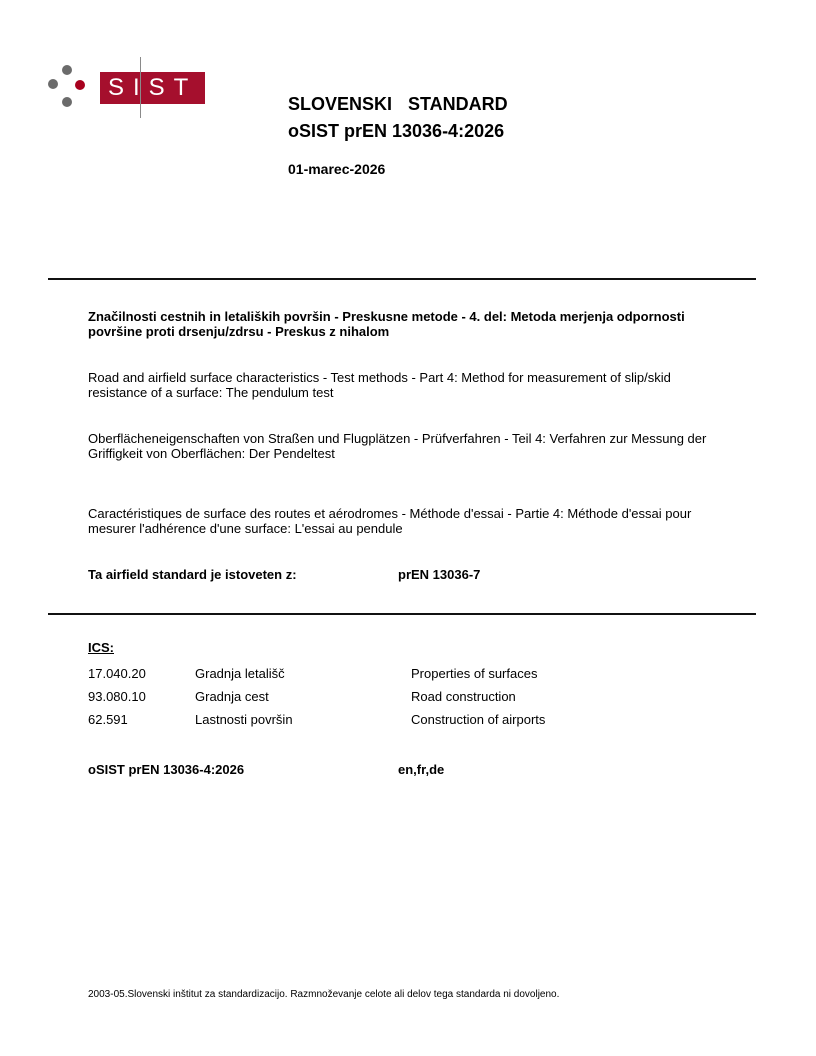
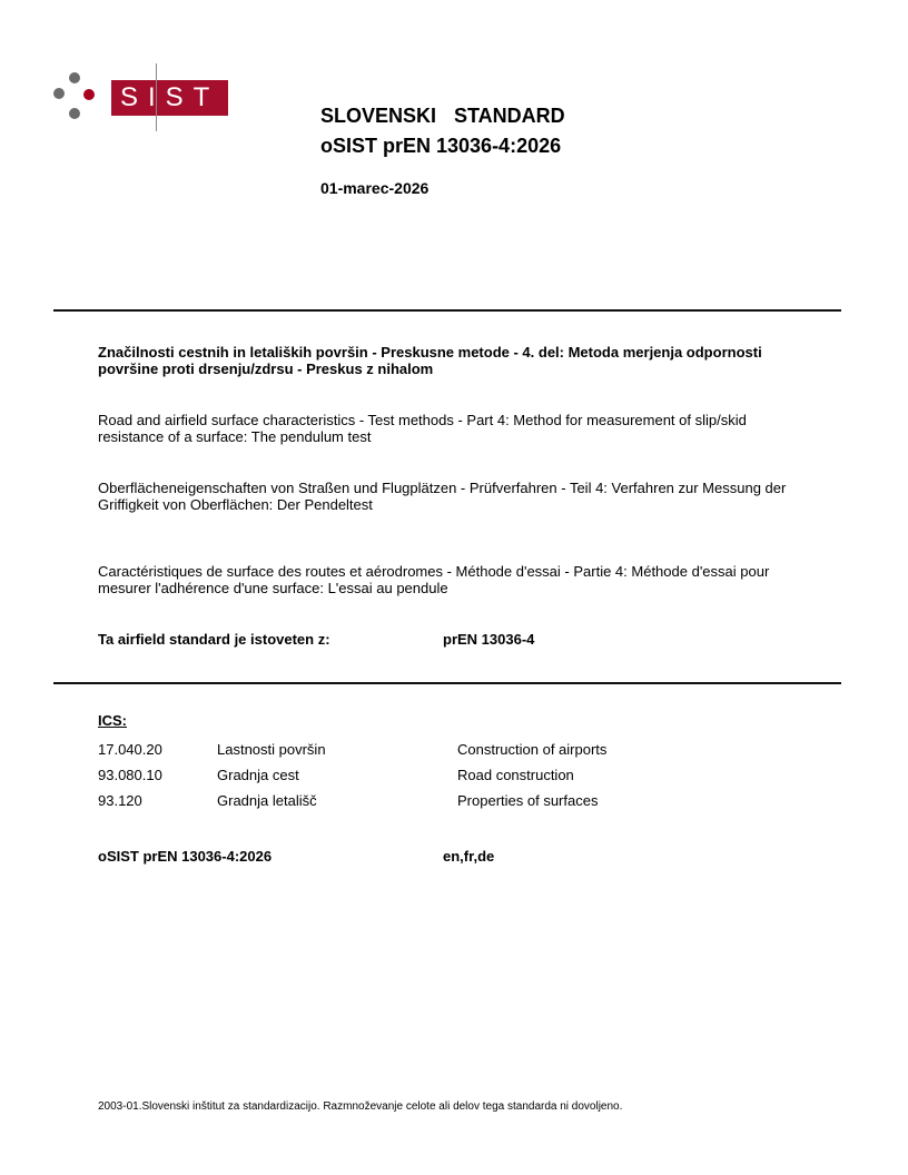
  SST
  SLOVENSKI STANDARD
  oSIST prEN 13036-4:2026
  01-marec-2026
  Značilnosti cestnih in letaliških površin - Preskusne metode - 4. del: Metoda merjenja odpornosti površine proti drsenju/zdrsu - Preskus z nihalom
  Road and airfield surface characteristics - Test methods - Part 4: Method for measurement of slip/skid resistance of a surface: The pendulum test
  Oberflächeneigenschaften von Straßen und Flugplätzen - Prüfverfahren - Teil 4: Verfahren zur Messung der Griffigkeit von Oberflächen: Der Pendeltest
  Caractéristiques de surface des routes et aérodromes - Méthode d'essai - Partie 4: Méthode d'essai pour mesurer l'adhérence d'une surface: L'essai au pendule
  Ta airfield standard je istoveten z:
- prEN 13036-7
+ prEN 13036-4
  ICS:
  17.040.20
- Gradnja letališč
+ Lastnosti površin
- Properties of surfaces
+ Construction of airports
  93.080.10
  Gradnja cest
  Road construction
- 62.591
+ 93.120
- Lastnosti površin
+ Gradnja letališč
- Construction of airports
+ Properties of surfaces
  oSIST prEN 13036-4:2026
  en,fr,de
- 2003-05.Slovenski inštitut za standardizacijo. Razmnoževanje celote ali delov tega standarda ni dovoljeno.
+ 2003-01.Slovenski inštitut za standardizacijo. Razmnoževanje celote ali delov tega standarda ni dovoljeno.
